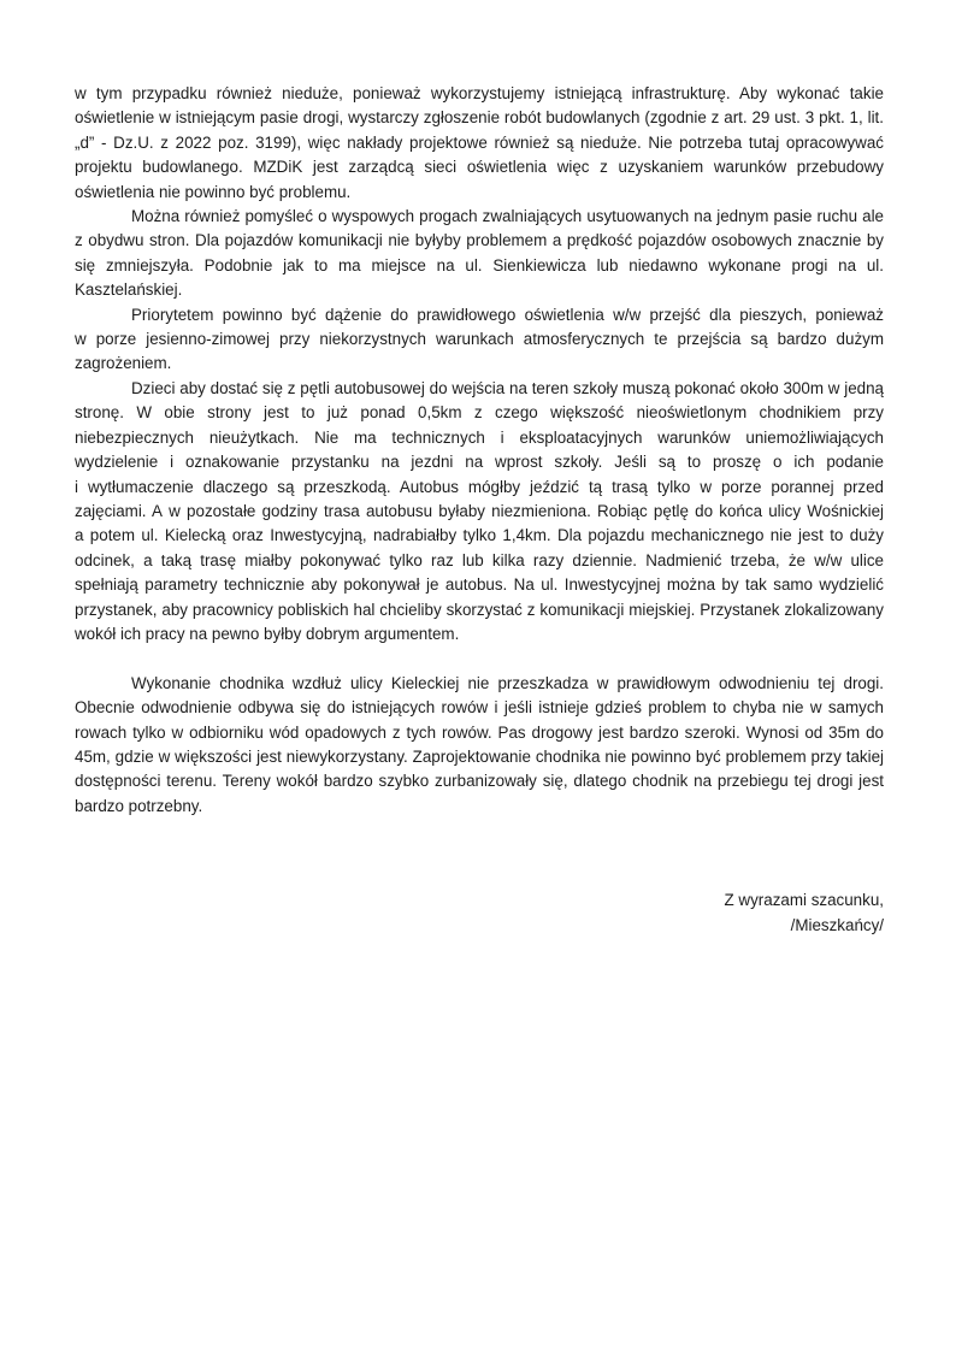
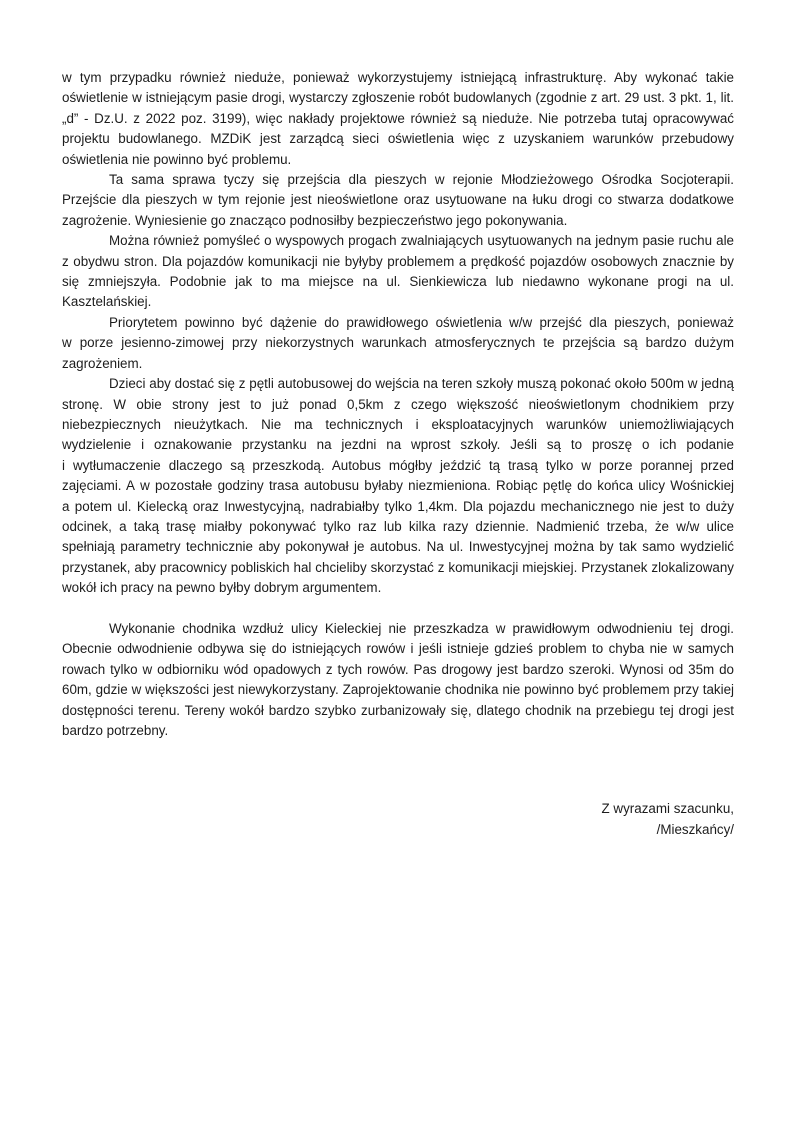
  w tym przypadku również nieduże, ponieważ wykorzystujemy istniejącą infrastrukturę. Aby wykonać takie oświetlenie w istniejącym pasie drogi, wystarczy zgłoszenie robót budowlanych (zgodnie z art. 29 ust. 3 pkt. 1, lit. „d” - Dz.U. z 2022 poz. 3199), więc nakłady projektowe również są nieduże. Nie potrzeba tutaj opracowywać projektu budowlanego. MZDiK jest zarządcą sieci oświetlenia więc z uzyskaniem warunków przebudowy oświetlenia nie powinno być problemu.
+ Ta sama sprawa tyczy się przejścia dla pieszych w rejonie Młodzieżowego Ośrodka Socjoterapii. Przejście dla pieszych w tym rejonie jest nieoświetlone oraz usytuowane na łuku drogi co stwarza dodatkowe zagrożenie. Wyniesienie go znacząco podnosiłby bezpieczeństwo jego pokonywania.
  Można również pomyśleć o wyspowych progach zwalniających usytuowanych na jednym pasie ruchu ale z obydwu stron. Dla pojazdów komunikacji nie byłyby problemem a prędkość pojazdów osobowych znacznie by się zmniejszyła. Podobnie jak to ma miejsce na ul. Sienkiewicza lub niedawno wykonane progi na ul. Kasztelańskiej.
  Priorytetem powinno być dążenie do prawidłowego oświetlenia w/w przejść dla pieszych, ponieważ w porze jesienno-zimowej przy niekorzystnych warunkach atmosferycznych te przejścia są bardzo dużym zagrożeniem.
- Dzieci aby dostać się z pętli autobusowej do wejścia na teren szkoły muszą pokonać około 300m w jedną stronę. W obie strony jest to już ponad 0,5km z czego większość nieoświetlonym chodnikiem przy niebezpiecznych nieużytkach. Nie ma technicznych i eksploatacyjnych warunków uniemożliwiających wydzielenie i oznakowanie przystanku na jezdni na wprost szkoły. Jeśli są to proszę o ich podanie i wytłumaczenie dlaczego są przeszkodą. Autobus mógłby jeździć tą trasą tylko w porze porannej przed zajęciami. A w pozostałe godziny trasa autobusu byłaby niezmieniona. Robiąc pętlę do końca ulicy Wośnickiej a potem ul. Kielecką oraz Inwestycyjną, nadrabiałby tylko 1,4km. Dla pojazdu mechanicznego nie jest to duży odcinek, a taką trasę miałby pokonywać tylko raz lub kilka razy dziennie. Nadmienić trzeba, że w/w ulice spełniają parametry technicznie aby pokonywał je autobus. Na ul. Inwestycyjnej można by tak samo wydzielić przystanek, aby pracownicy pobliskich hal chcieliby skorzystać z komunikacji miejskiej. Przystanek zlokalizowany wokół ich pracy na pewno byłby dobrym argumentem.
+ Dzieci aby dostać się z pętli autobusowej do wejścia na teren szkoły muszą pokonać około 500m w jedną stronę. W obie strony jest to już ponad 0,5km z czego większość nieoświetlonym chodnikiem przy niebezpiecznych nieużytkach. Nie ma technicznych i eksploatacyjnych warunków uniemożliwiających wydzielenie i oznakowanie przystanku na jezdni na wprost szkoły. Jeśli są to proszę o ich podanie i wytłumaczenie dlaczego są przeszkodą. Autobus mógłby jeździć tą trasą tylko w porze porannej przed zajęciami. A w pozostałe godziny trasa autobusu byłaby niezmieniona. Robiąc pętlę do końca ulicy Wośnickiej a potem ul. Kielecką oraz Inwestycyjną, nadrabiałby tylko 1,4km. Dla pojazdu mechanicznego nie jest to duży odcinek, a taką trasę miałby pokonywać tylko raz lub kilka razy dziennie. Nadmienić trzeba, że w/w ulice spełniają parametry technicznie aby pokonywał je autobus. Na ul. Inwestycyjnej można by tak samo wydzielić przystanek, aby pracownicy pobliskich hal chcieliby skorzystać z komunikacji miejskiej. Przystanek zlokalizowany wokół ich pracy na pewno byłby dobrym argumentem.
- Wykonanie chodnika wzdłuż ulicy Kieleckiej nie przeszkadza w prawidłowym odwodnieniu tej drogi. Obecnie odwodnienie odbywa się do istniejących rowów i jeśli istnieje gdzieś problem to chyba nie w samych rowach tylko w odbiorniku wód opadowych z tych rowów. Pas drogowy jest bardzo szeroki. Wynosi od 35m do 45m, gdzie w większości jest niewykorzystany. Zaprojektowanie chodnika nie powinno być problemem przy takiej dostępności terenu. Tereny wokół bardzo szybko zurbanizowały się, dlatego chodnik na przebiegu tej drogi jest bardzo potrzebny.
+ Wykonanie chodnika wzdłuż ulicy Kieleckiej nie przeszkadza w prawidłowym odwodnieniu tej drogi. Obecnie odwodnienie odbywa się do istniejących rowów i jeśli istnieje gdzieś problem to chyba nie w samych rowach tylko w odbiorniku wód opadowych z tych rowów. Pas drogowy jest bardzo szeroki. Wynosi od 35m do 60m, gdzie w większości jest niewykorzystany. Zaprojektowanie chodnika nie powinno być problemem przy takiej dostępności terenu. Tereny wokół bardzo szybko zurbanizowały się, dlatego chodnik na przebiegu tej drogi jest bardzo potrzebny.
  Z wyrazami szacunku,
  /Mieszkańcy/
